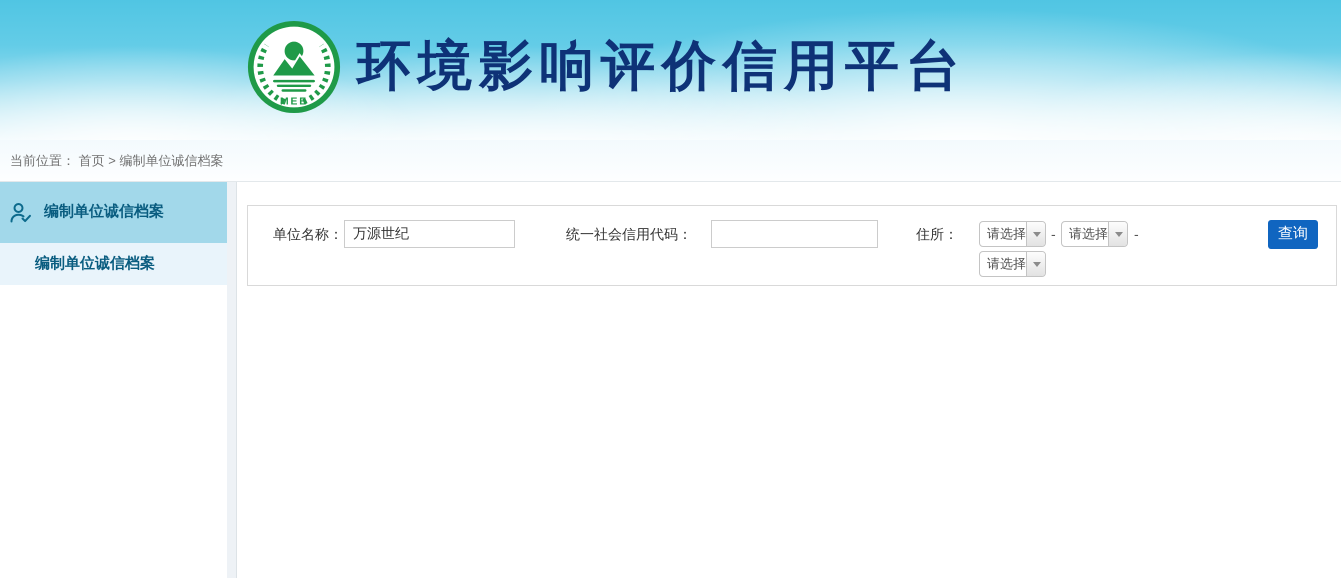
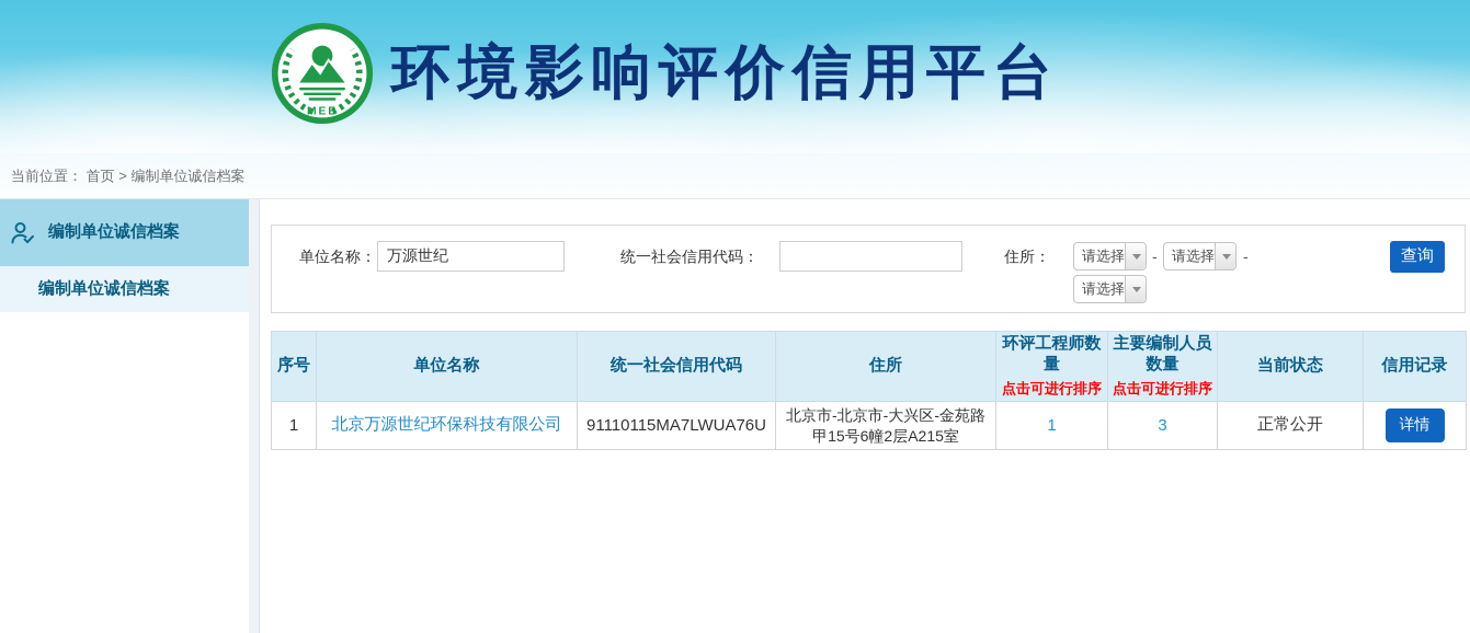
  MEE
  环境影响评价信用平台
  当前位置： 首页 > 编制单位诚信档案
  编制单位诚信档案
  编制单位诚信档案
  单位名称：
  万源世纪
  统一社会信用代码：
  住所：
  请选择
  -
  请选择
  -
  请选择
  查询
+ 序号	单位名称	统一社会信用代码	住所	环评工程师数量 点击可进行排序	主要编制人员数量 点击可进行排序	当前状态	信用记录
+ 1	北京万源世纪环保科技有限公司	91110115MA7LWUA76U	北京市-北京市-大兴区-金苑路甲15号6幢2层A215室	1	3	正常公开	详情
